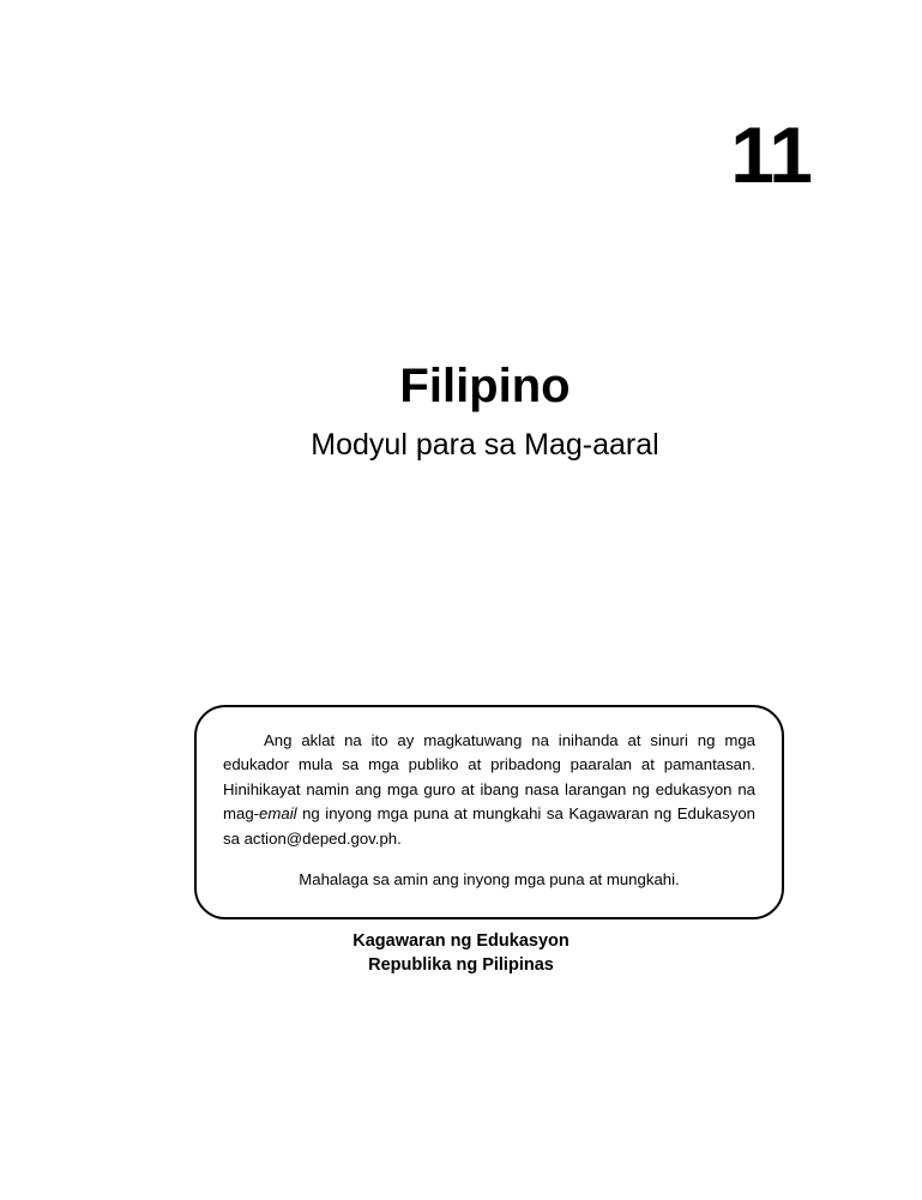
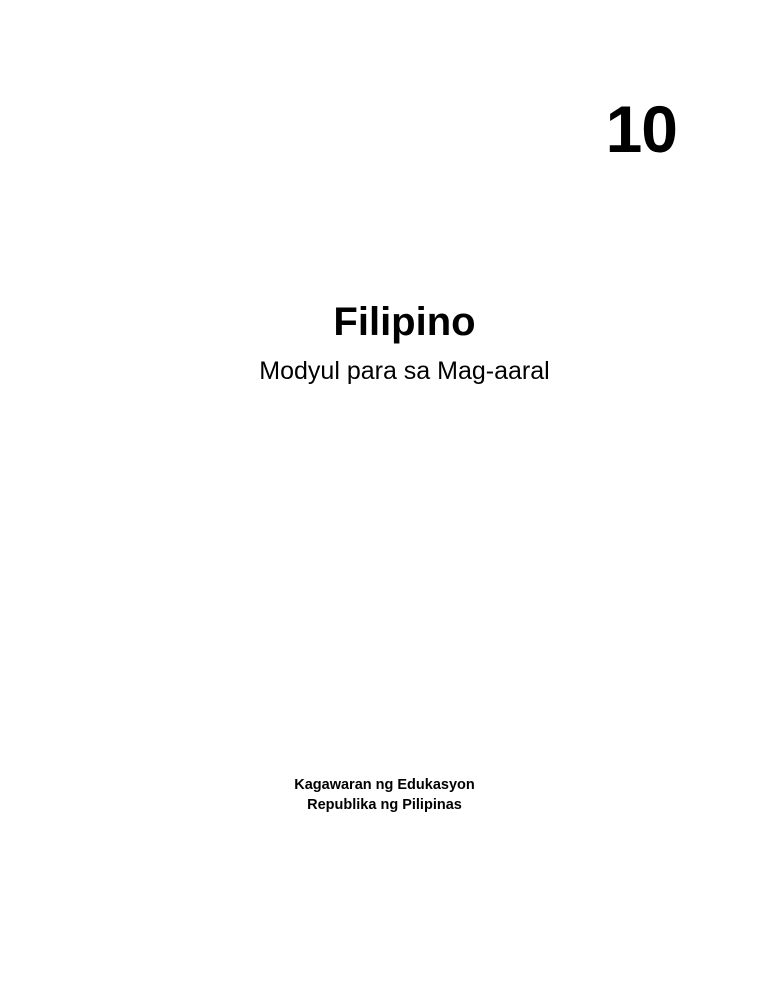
- 11
+ 10
  Filipino
  Modyul para sa Mag-aaral
- Ang aklat na ito ay magkatuwang na inihanda at sinuri ng mga edukador mula sa mga publiko at pribadong paaralan at pamantasan. Hinihikayat namin ang mga guro at ibang nasa larangan ng edukasyon na mag-email ng inyong mga puna at mungkahi sa Kagawaran ng Edukasyon sa action@deped.gov.ph.
- Mahalaga sa amin ang inyong mga puna at mungkahi.
  Kagawaran ng Edukasyon
  Republika ng Pilipinas
